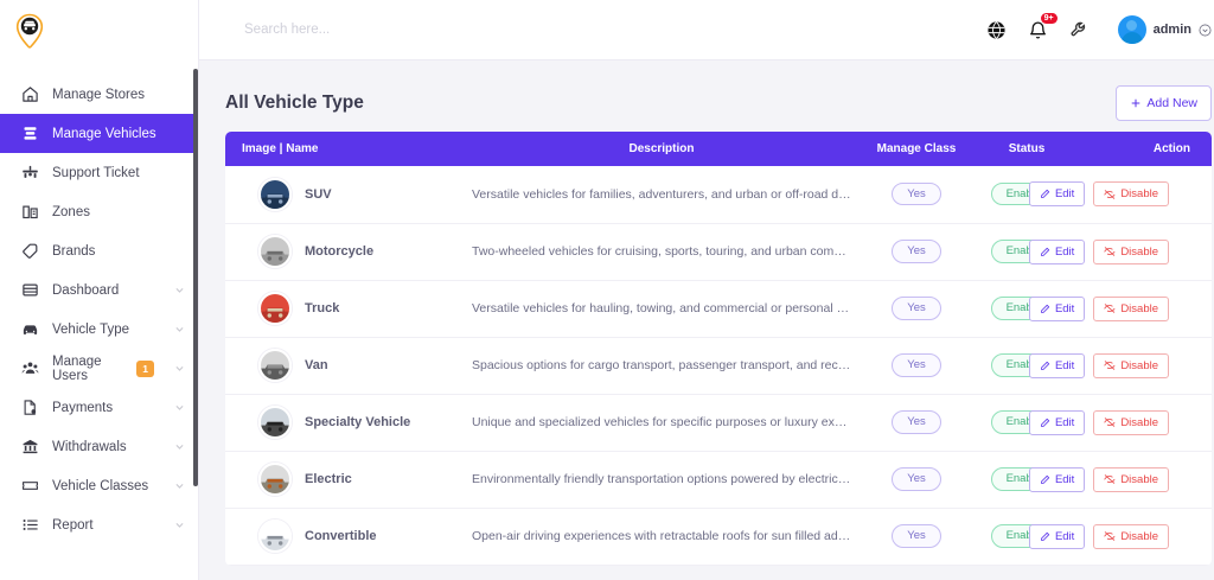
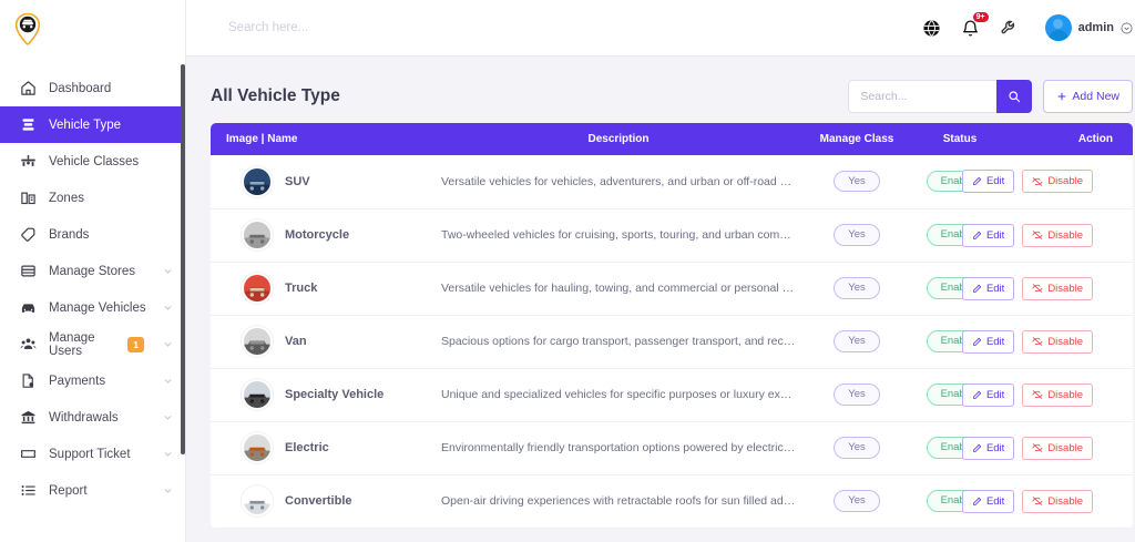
- Manage Stores
+ Dashboard
- Manage Vehicles
+ Vehicle Type
- Support Ticket
+ Vehicle Classes
  Zones
  Brands
- Dashboard
+ Manage Stores
- Vehicle Type
+ Manage Vehicles
  Manage Users
  1
  Payments
  Withdrawals
- Vehicle Classes
+ Support Ticket
  Report
  Search here...
  admin
  All Vehicle Type
+ Search...
  Add New
  Image | Name	Description	Manage Class	Status	Action
- SUV	Versatile vehicles for families, adventurers, and urban or off-road dr...	Yes	Ena	Edit Disable
+ SUV	Versatile vehicles for vehicles, adventurers, and urban or off-road dr...	Yes	Ena	Edit Disable
  Motorcycle	Two-wheeled vehicles for cruising, sports, touring, and urban commutin	Yes	Ena	Edit Disable
  Truck	Versatile vehicles for hauling, towing, and commercial or personal use.	Yes	Ena	Edit Disable
  Van	Spacious options for cargo transport, passenger transport, and recreat	Yes	Ena	Edit Disable
  Specialty Vehicle	Unique and specialized vehicles for specific purposes or luxury experi..	Yes	Ena	Edit Disable
  Electric	Environmentally friendly transportation options powered by electricity...	Yes	Ena	Edit Disable
  Convertible	Open-air driving experiences with retractable roofs for sun filled adv...	Yes	Ena	Edit Disable
